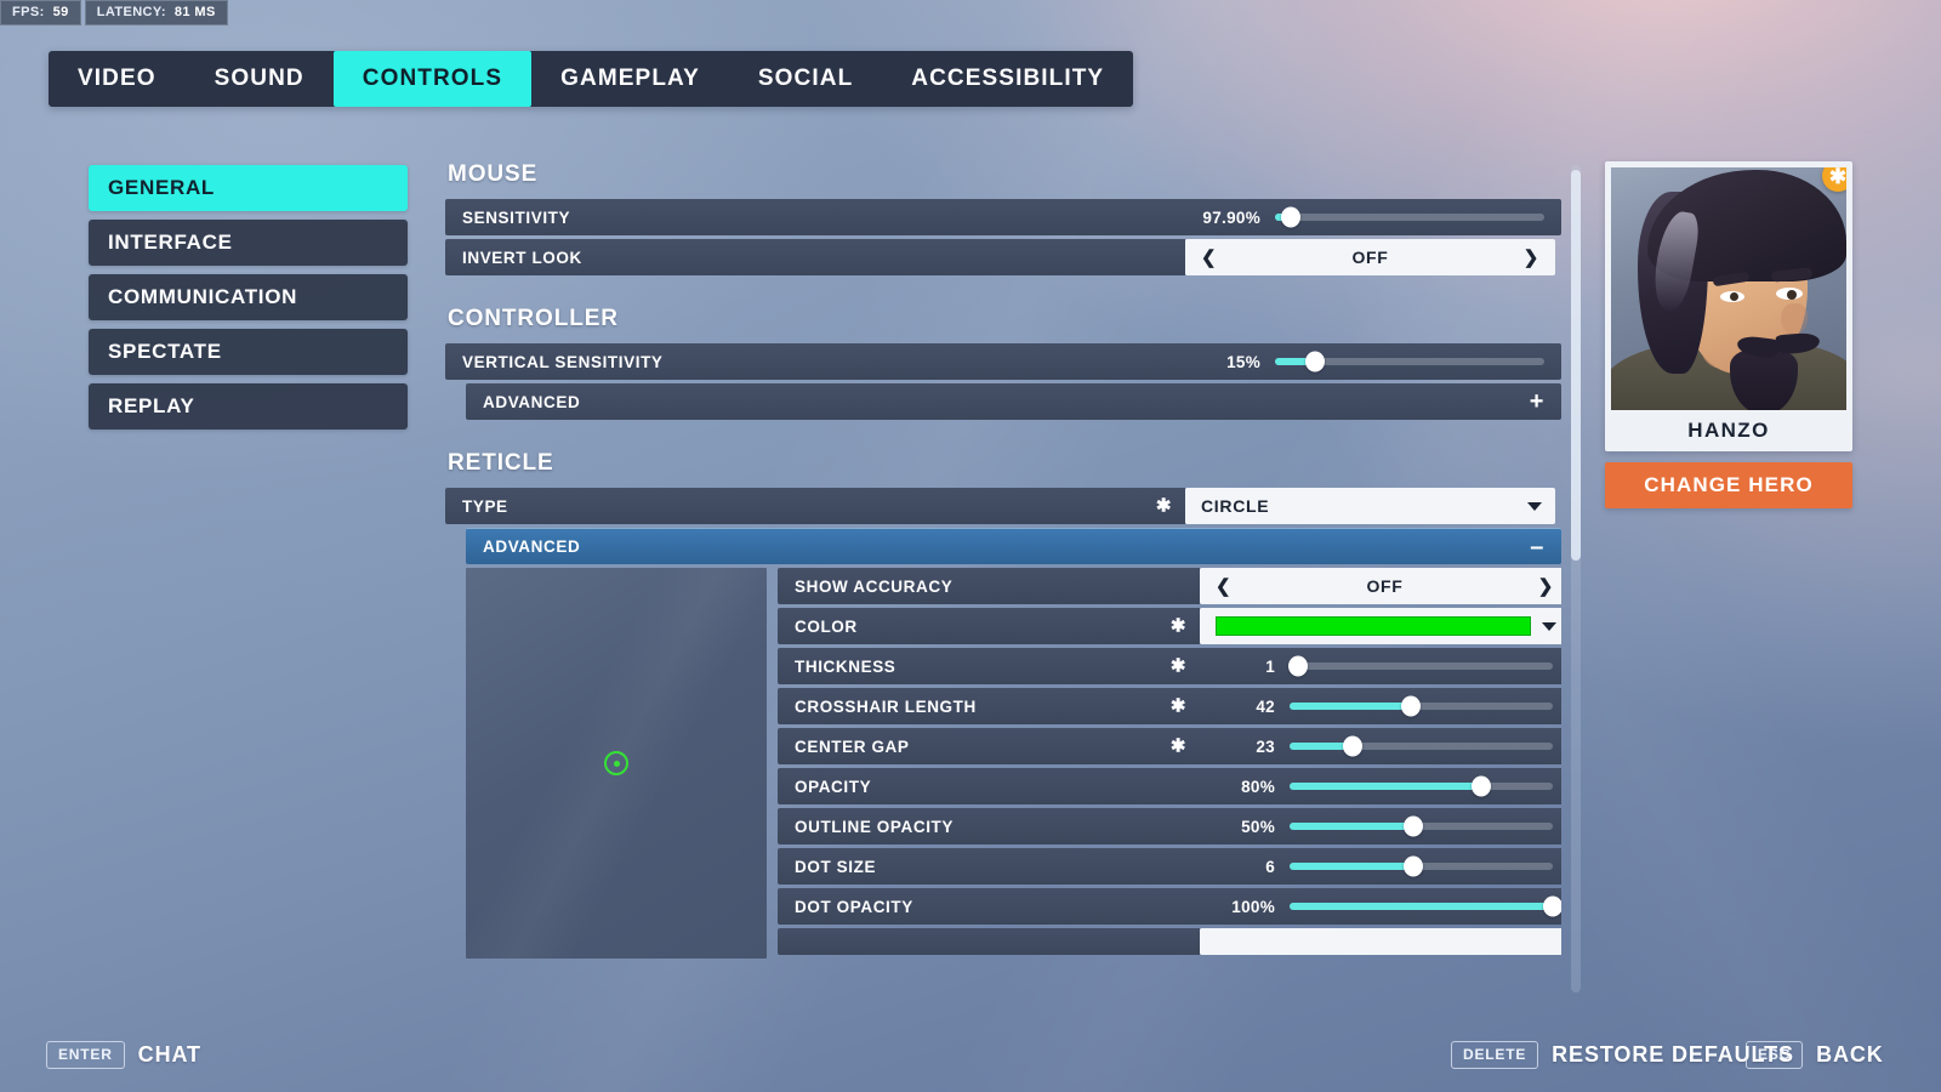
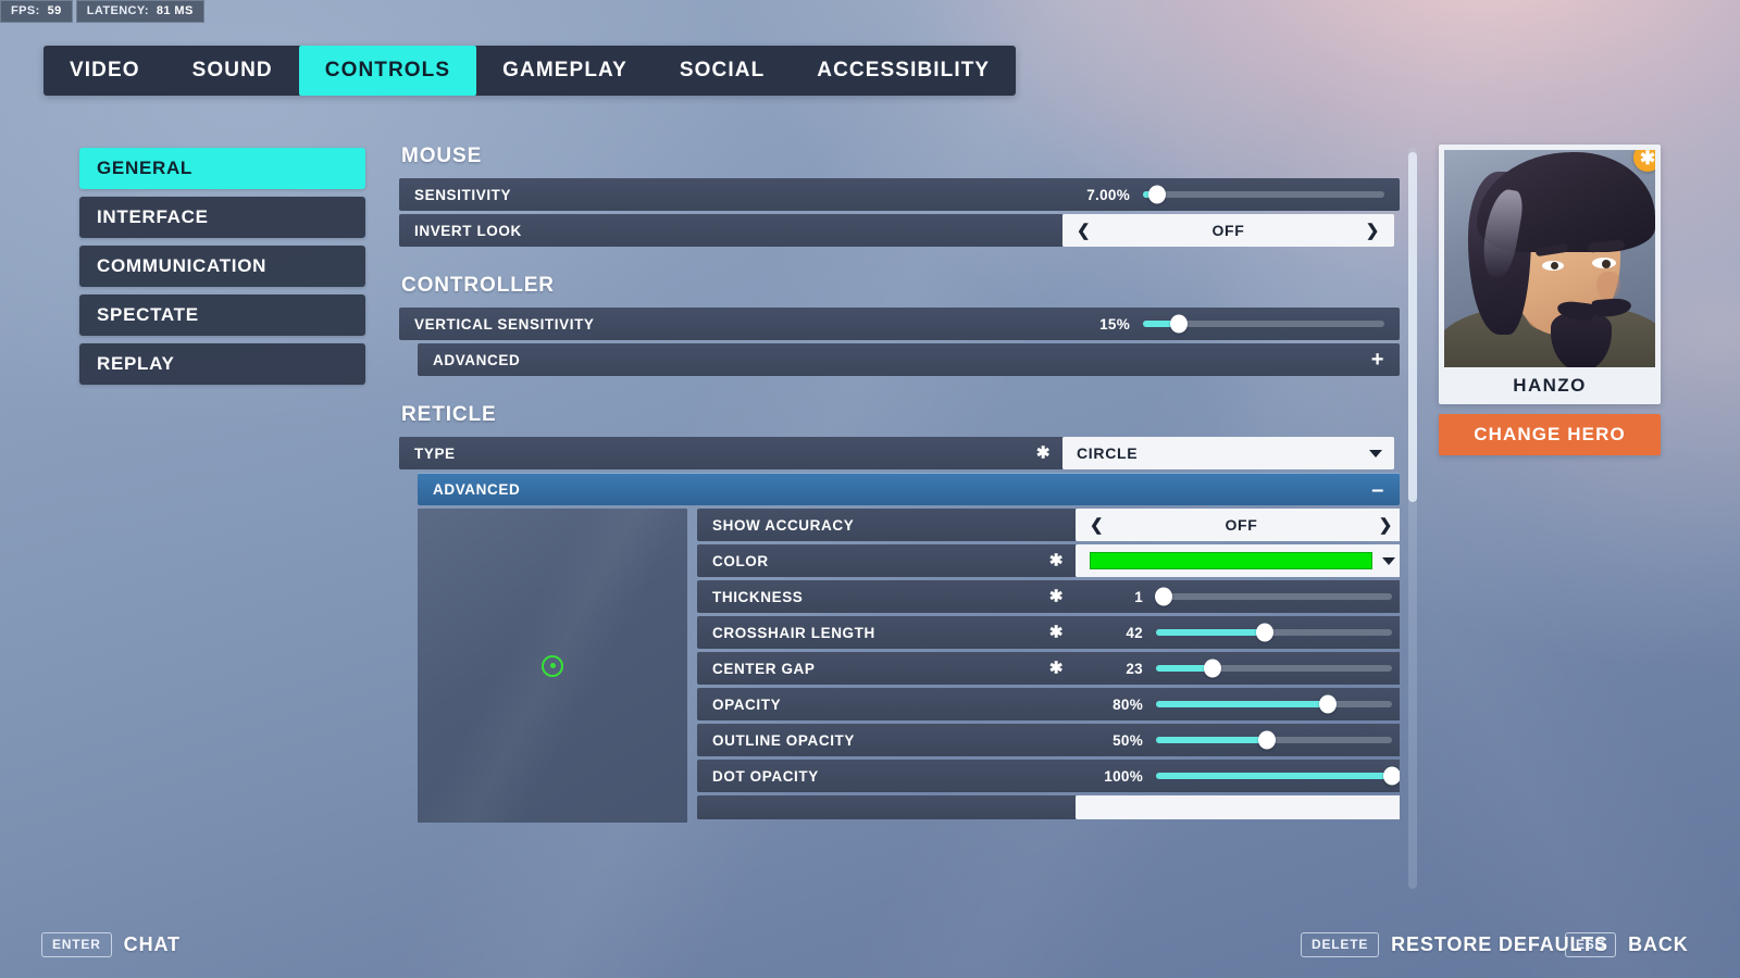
  FPS:
  59
  LATENCY:
  81 MS
  VIDEO
  SOUND
  CONTROLS
  GAMEPLAY
  SOCIAL
  ACCESSIBILITY
  GENERAL
  INTERFACE
  COMMUNICATION
  SPECTATE
  REPLAY
  MOUSE
  SENSITIVITY
- 97.90%
+ 7.00%
  INVERT LOOK
  ❮
  OFF
  ❯
  CONTROLLER
  VERTICAL SENSITIVITY
  15%
  ADVANCED
  +
  RETICLE
  TYPE
  ✱
  CIRCLE
  ADVANCED
  –
  SHOW ACCURACY
  ❮
  OFF
  ❯
  COLOR
  ✱
  THICKNESS
  ✱
  1
  CROSSHAIR LENGTH
  ✱
  42
  CENTER GAP
  ✱
  23
  OPACITY
  80%
  OUTLINE OPACITY
  50%
- DOT SIZE
- 6
  DOT OPACITY
  100%
  ✱
  HANZO
  CHANGE HERO
  ENTER
  CHAT
  DELETE
  RESTORE DEFAULTS
  ESC
  BACK
